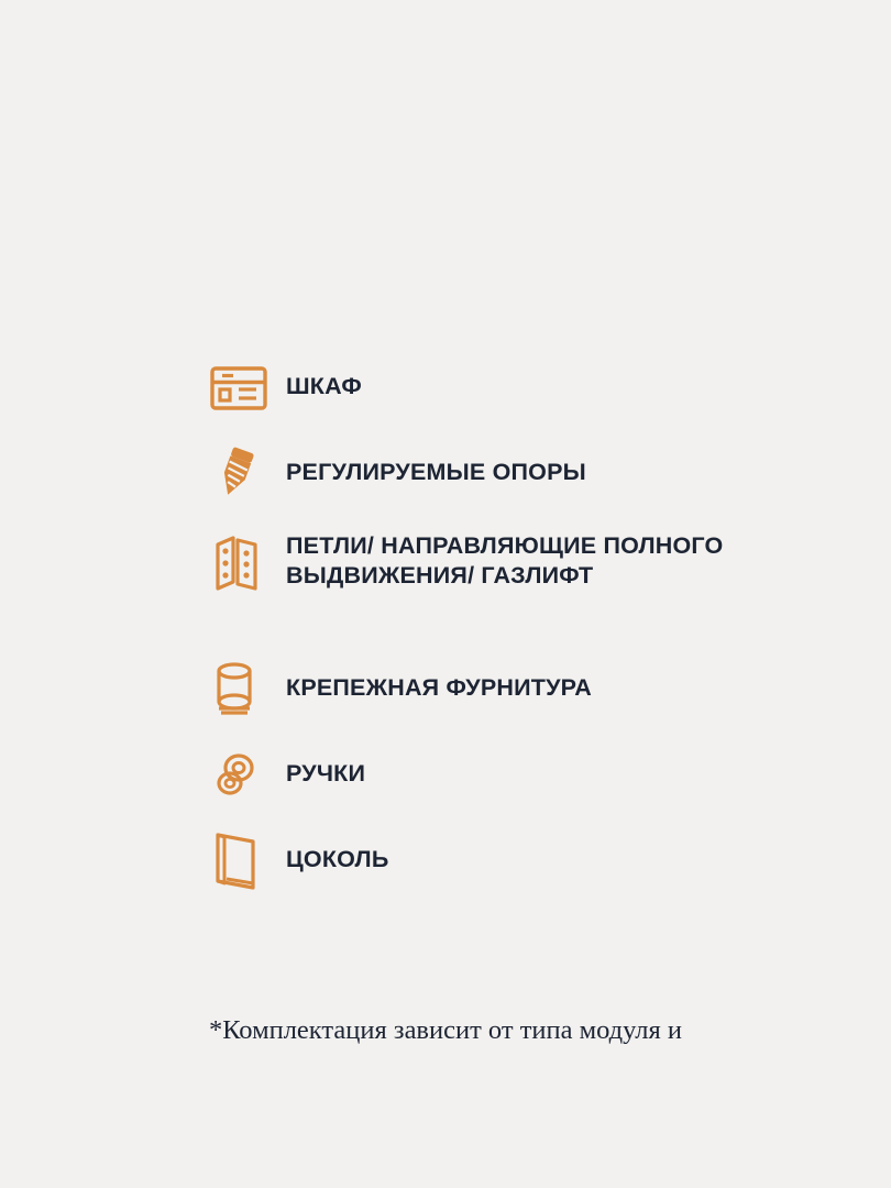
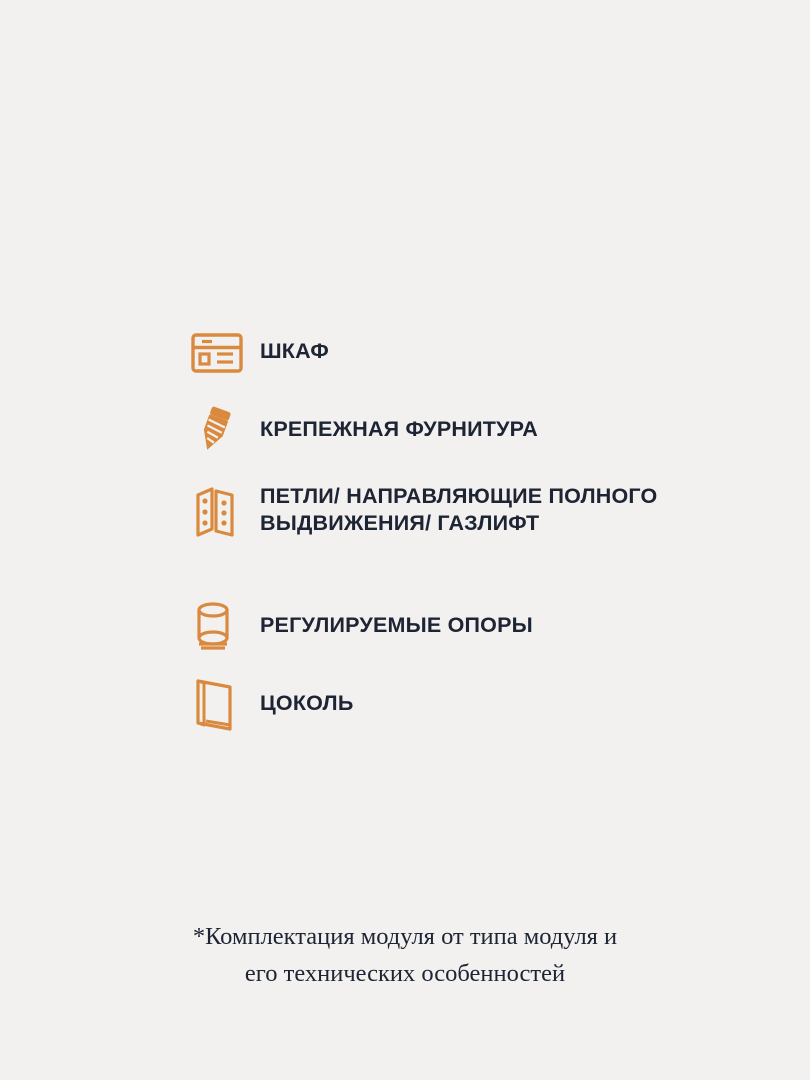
  ШКАФ
- РЕГУЛИРУЕМЫЕ ОПОРЫ
+ КРЕПЕЖНАЯ ФУРНИТУРА
  ПЕТЛИ/ НАПРАВЛЯЮЩИЕ ПОЛНОГО ВЫДВИЖЕНИЯ/ ГАЗЛИФТ
- КРЕПЕЖНАЯ ФУРНИТУРА
+ РЕГУЛИРУЕМЫЕ ОПОРЫ
- РУЧКИ
  ЦОКОЛЬ
- *Комплектация зависит от типа модуля и
+ *Комплектация модуля от типа модуля и
+ его технических особенностей
